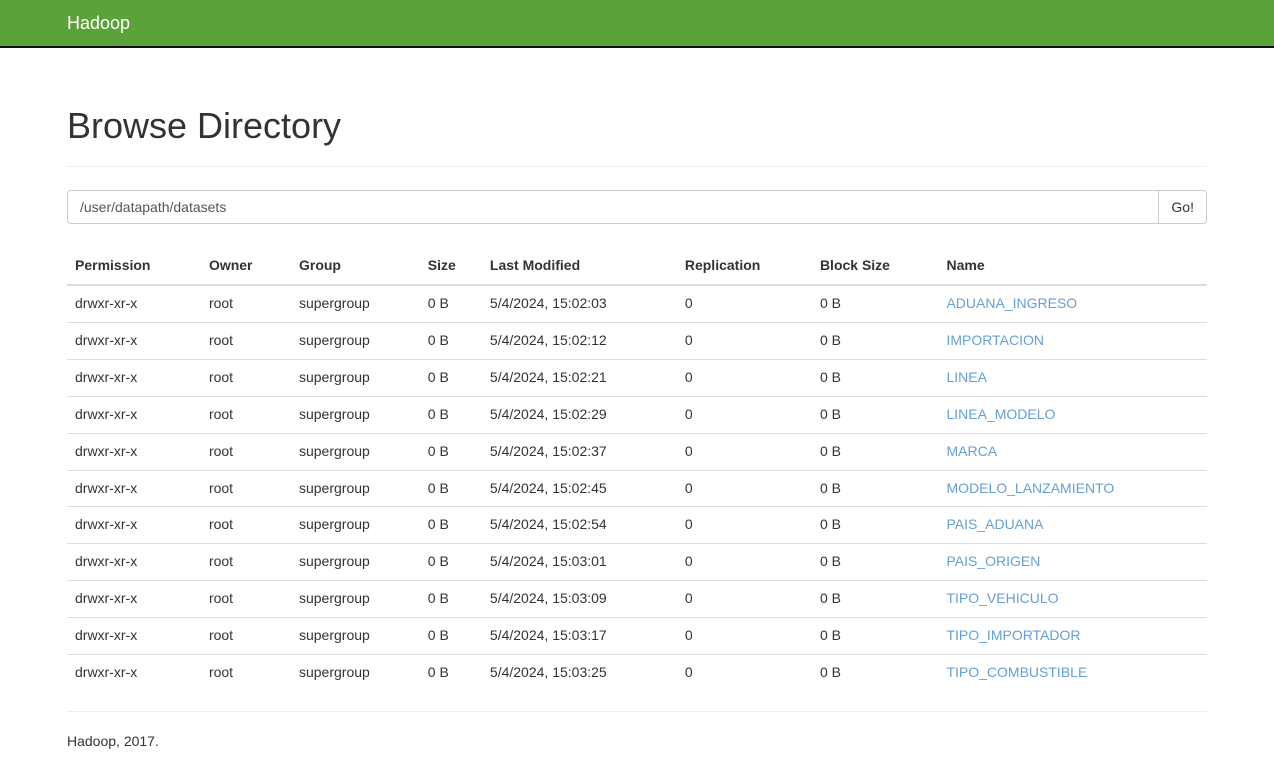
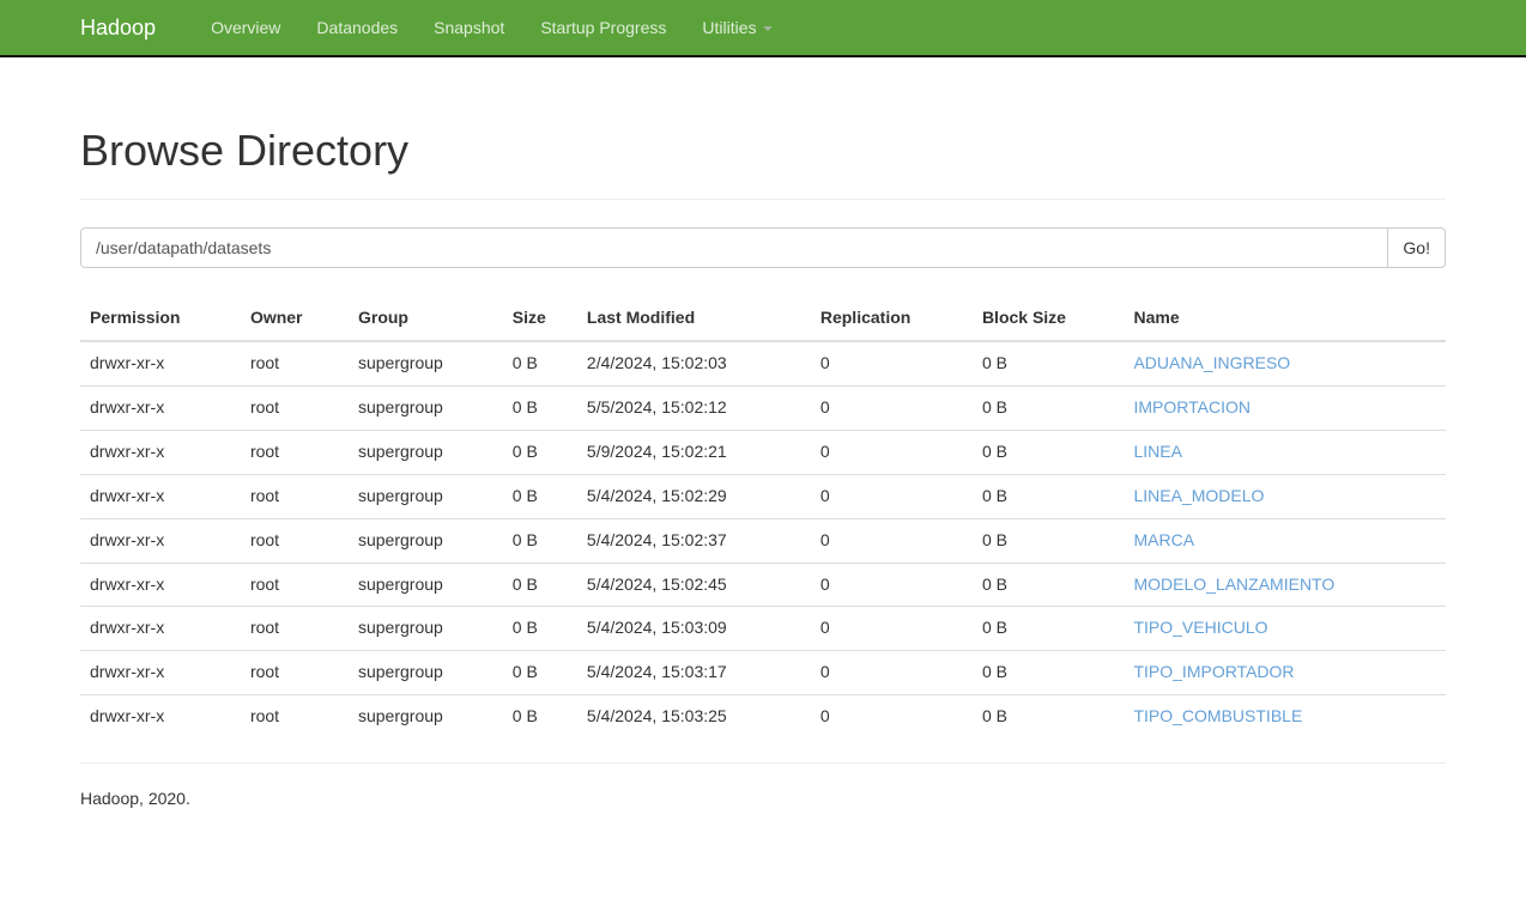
  Hadoop
+ Overview
+ Datanodes
+ Snapshot
+ Startup Progress
+ Utilities
  Browse Directory
  /user/datapath/datasets
  Go!
  Permission	Owner	Group	Size	Last Modified	Replication	Block Size	Name
- drwxr-xr-x	root	supergroup	0 B	5/4/2024, 15:02:03	0	0 B	ADUANA_INGRESO
+ drwxr-xr-x	root	supergroup	0 B	2/4/2024, 15:02:03	0	0 B	ADUANA_INGRESO
- drwxr-xr-x	root	supergroup	0 B	5/4/2024, 15:02:12	0	0 B	IMPORTACION
+ drwxr-xr-x	root	supergroup	0 B	5/5/2024, 15:02:12	0	0 B	IMPORTACION
- drwxr-xr-x	root	supergroup	0 B	5/4/2024, 15:02:21	0	0 B	LINEA
+ drwxr-xr-x	root	supergroup	0 B	5/9/2024, 15:02:21	0	0 B	LINEA
  drwxr-xr-x	root	supergroup	0 B	5/4/2024, 15:02:29	0	0 B	LINEA_MODELO
  drwxr-xr-x	root	supergroup	0 B	5/4/2024, 15:02:37	0	0 B	MARCA
  drwxr-xr-x	root	supergroup	0 B	5/4/2024, 15:02:45	0	0 B	MODELO_LANZAMIENTO
- drwxr-xr-x	root	supergroup	0 B	5/4/2024, 15:02:54	0	0 B	PAIS_ADUANA
- drwxr-xr-x	root	supergroup	0 B	5/4/2024, 15:03:01	0	0 B	PAIS_ORIGEN
  drwxr-xr-x	root	supergroup	0 B	5/4/2024, 15:03:09	0	0 B	TIPO_VEHICULO
  drwxr-xr-x	root	supergroup	0 B	5/4/2024, 15:03:17	0	0 B	TIPO_IMPORTADOR
  drwxr-xr-x	root	supergroup	0 B	5/4/2024, 15:03:25	0	0 B	TIPO_COMBUSTIBLE
- Hadoop, 2017.
+ Hadoop, 2020.
